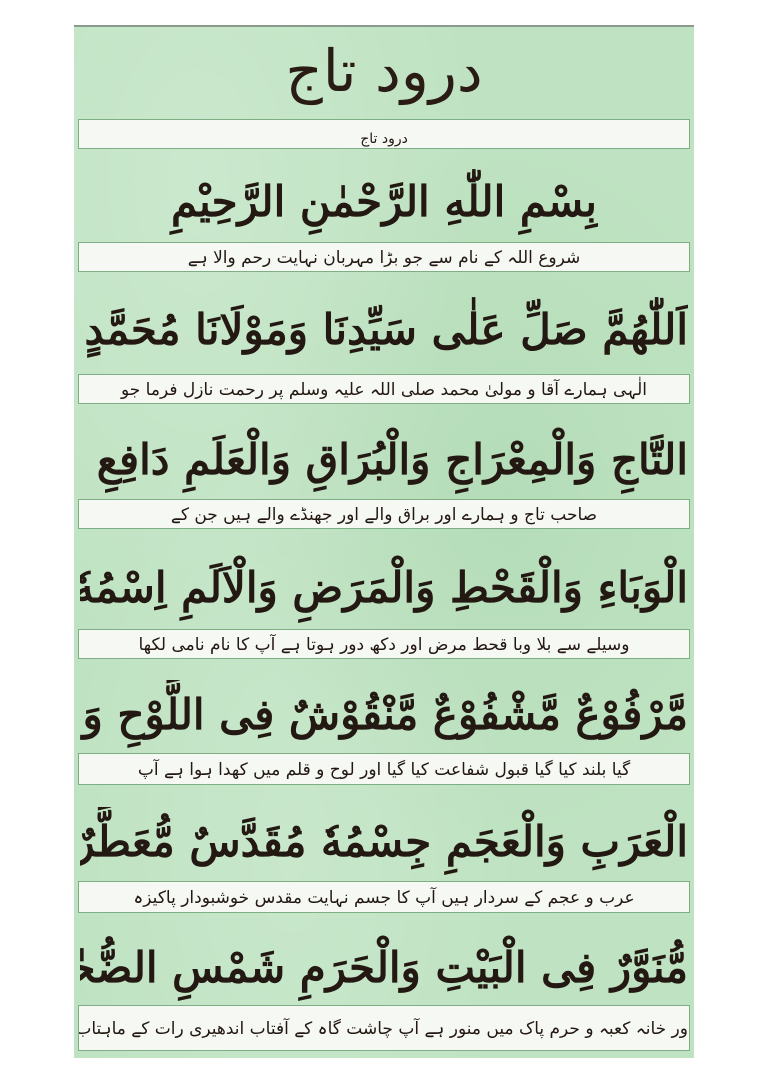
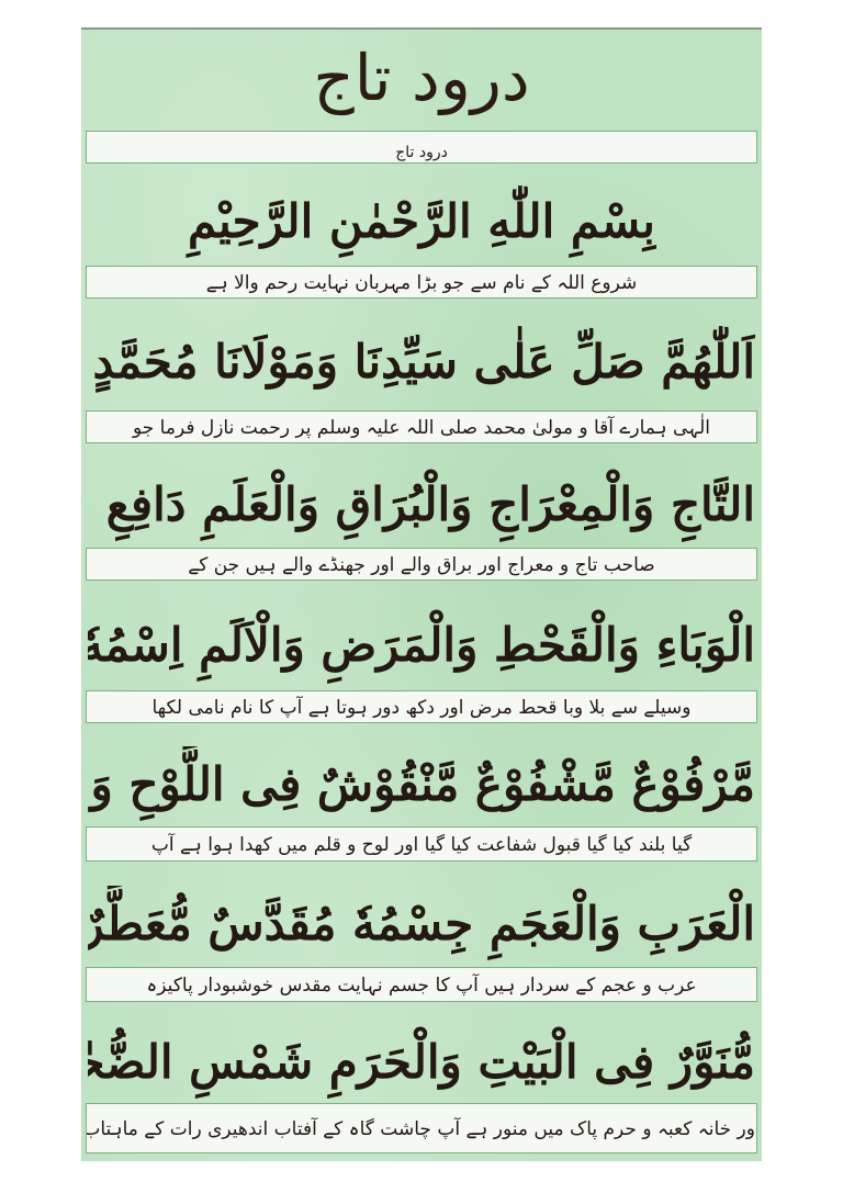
  درود تاج
  درود تاج
  بِسْمِ اللّٰهِ الرَّحْمٰنِ الرَّحِيْمِ
  شروع اللہ کے نام سے جو بڑا مہربان نہایت رحم والا ہے
  اَللّٰهُمَّ صَلِّ عَلٰى سَيِّدِنَا وَمَوْلَانَا مُحَمَّدٍ
  الٰہی ہمارے آقا و مولیٰ محمد صلی اللہ علیہ وسلم پر رحمت نازل فرما جو
  التَّاجِ وَالْمِعْرَاجِ وَالْبُرَاقِ وَالْعَلَمِ دَافِعِ
- صاحب تاج و ہمارے اور براق والے اور جھنڈے والے ہیں جن کے
+ صاحب تاج و معراج اور براق والے اور جھنڈے والے ہیں جن کے
  الْوَبَاءِ وَالْقَحْطِ وَالْمَرَضِ وَالْاَلَمِ اِسْمُهٗ
  وسیلے سے بلا وبا قحط مرض اور دکھ دور ہوتا ہے آپ کا نام نامی لکھا
  مَّرْفُوْعٌ مَّشْفُوْعٌ مَّنْقُوْشٌ فِى اللَّوْحِ وَ
  گیا بلند کیا گیا قبول شفاعت کیا گیا اور لوح و قلم میں کھدا ہوا ہے آپ
  الْعَرَبِ وَالْعَجَمِ جِسْمُهٗ مُقَدَّسٌ مُّعَطَّرٌ
  عرب و عجم کے سردار ہیں آپ کا جسم نہایت مقدس خوشبودار پاکیزہ
  مُّنَوَّرٌ فِى الْبَيْتِ وَالْحَرَمِ شَمْسِ الضُّحٰ
  ور خانہ کعبہ و حرم پاک میں منور ہے آپ چاشت گاہ کے آفتاب اندھیری رات کے ماہتاب
